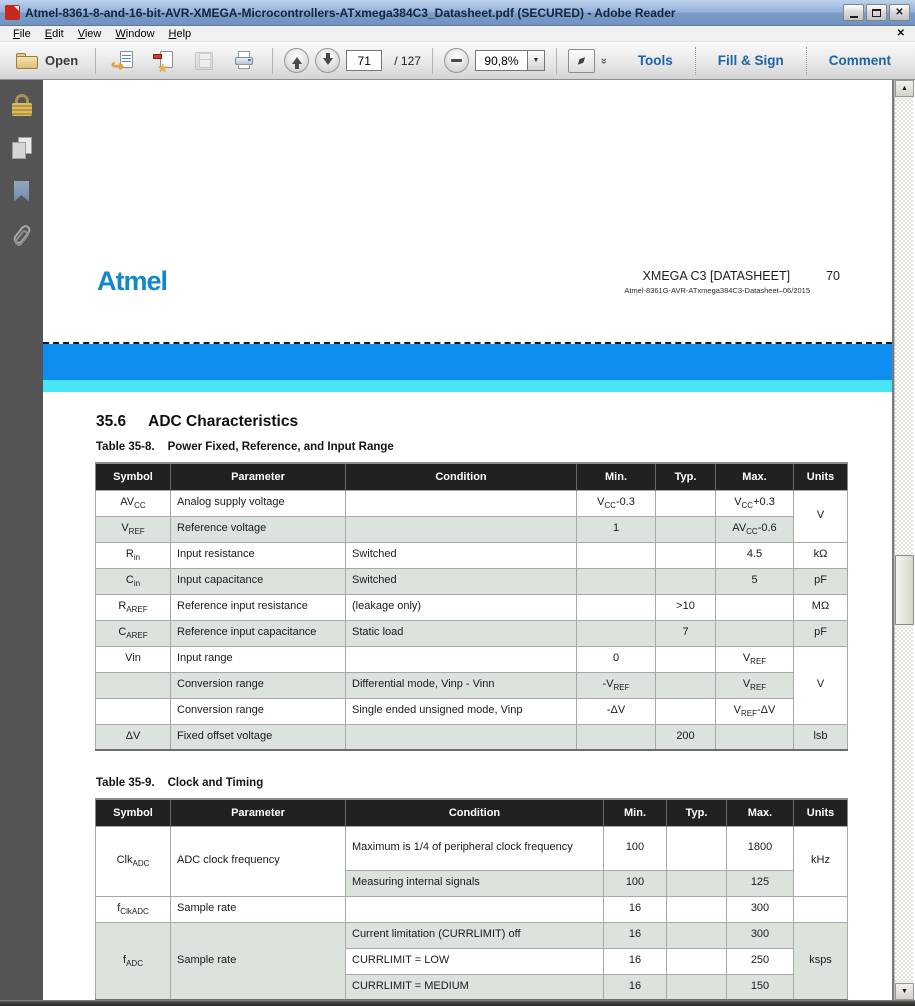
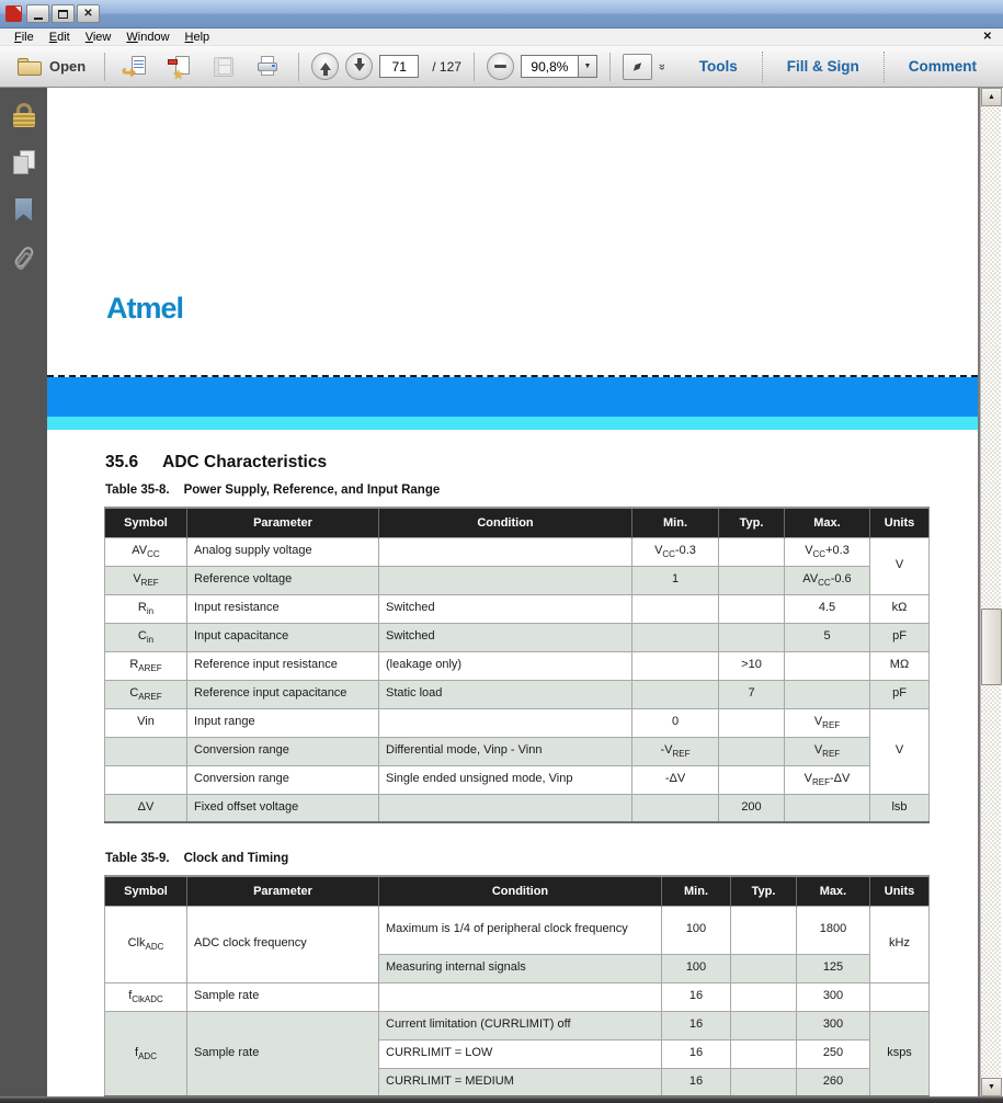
- Atmel-8361-8-and-16-bit-AVR-XMEGA-Microcontrollers-ATxmega384C3_Datasheet.pdf (SECURED) - Adobe Reader
  ✕
  File
  Edit
  View
  Window
  Help
  ✕
  Open
  ↪
  ★
  71
  / 127
  90,8%
  Tools
  Fill & Sign
  Comment
  Atmel
- XMEGA C3 [DATASHEET]
- 70
- Atmel-8361G-AVR-ATxmega384C3-Datasheet–06/2015
  35.6
  ADC Characteristics
  Table 35-8.
- Power Fixed, Reference, and Input Range
+ Power Supply, Reference, and Input Range
  Symbol	Parameter	Condition	Min.	Typ.	Max.	Units
  AVCC	Analog supply voltage		VCC-0.3		VCC+0.3	V
  VREF	Reference voltage		1		AVCC-0.6
  Rin	Input resistance	Switched			4.5	kΩ
  Cin	Input capacitance	Switched			5	pF
  RAREF	Reference input resistance	(leakage only)		>10		MΩ
  CAREF	Reference input capacitance	Static load		7		pF
  Vin	Input range		0		VREF	V
  	Conversion range	Differential mode, Vinp - Vinn	-VREF		VREF
  	Conversion range	Single ended unsigned mode, Vinp	-ΔV		VREF-ΔV
  ΔV	Fixed offset voltage			200		lsb
  Table 35-9.
  Clock and Timing
  Symbol	Parameter	Condition	Min.	Typ.	Max.	Units
  ClkADC	ADC clock frequency	Maximum is 1/4 of peripheral clock frequency	100		1800	kHz
  Measuring internal signals	100		125
  fClkADC	Sample rate		16		300
  fADC	Sample rate	Current limitation (CURRLIMIT) off	16		300	ksps
  CURRLIMIT = LOW	16		250
- CURRLIMIT = MEDIUM	16		150
+ CURRLIMIT = MEDIUM	16		260
